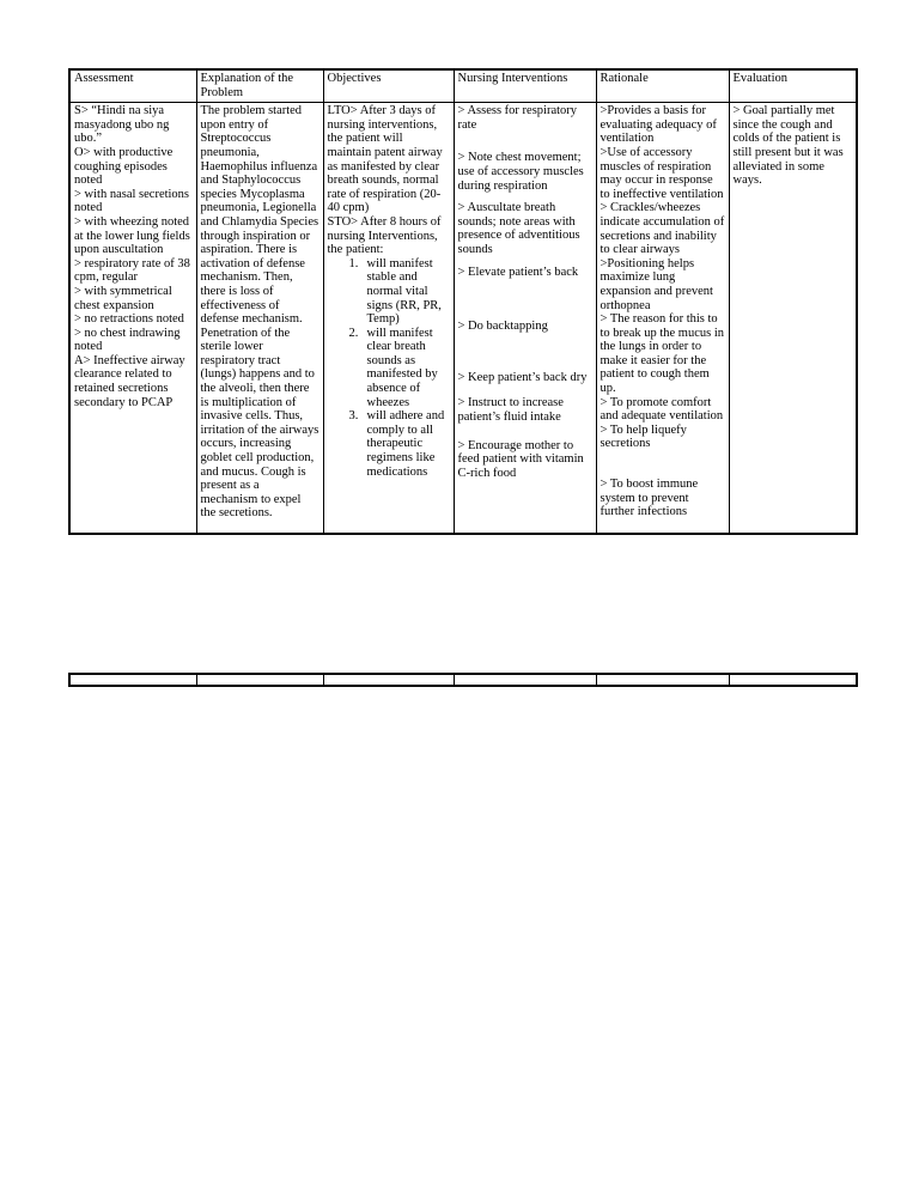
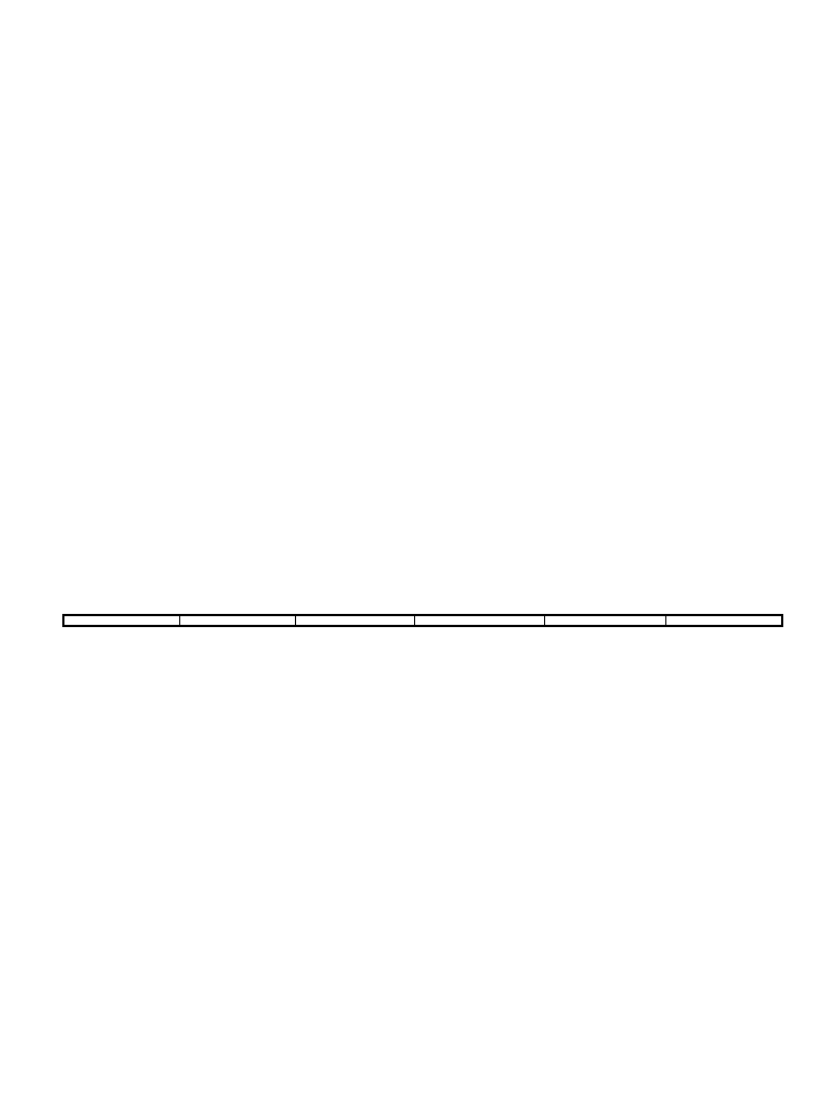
- Assessment	Explanation of the Problem	Objectives	Nursing Interventions	Rationale	Evaluation
- S> “Hindi na siya masyadong ubo ng ubo.” O> with productive coughing episodes noted > with nasal secretions noted > with wheezing noted at the lower lung fields upon auscultation > respiratory rate of 38 cpm, regular > with symmetrical chest expansion > no retractions noted > no chest indrawing noted A> Ineffective airway clearance related to retained secretions secondary to PCAP	The problem started upon entry of Streptococcus pneumonia, Haemophilus influenza and Staphylococcus species Mycoplasma pneumonia, Legionella and Chlamydia Species through inspiration or aspiration. There is activation of defense mechanism. Then, there is loss of effectiveness of defense mechanism. Penetration of the sterile lower respiratory tract (lungs) happens and to the alveoli, then there is multiplication of invasive cells. Thus, irritation of the airways occurs, increasing goblet cell production, and mucus. Cough is present as a mechanism to expel the secretions.	LTO> After 3 days of nursing interventions, the patient will maintain patent airway as manifested by clear breath sounds, normal rate of respiration (20-40 cpm) STO> After 8 hours of nursing Interventions, the patient: 1. will manifest stable and normal vital signs (RR, PR, Temp) 2. will manifest clear breath sounds as manifested by absence of wheezes 3. will adhere and comply to all therapeutic regimens like medications	> Assess for respiratory rate > Note chest movement; use of accessory muscles during respiration > Auscultate breath sounds; note areas with presence of adventitious sounds > Elevate patient’s back > Do backtapping > Keep patient’s back dry > Instruct to increase patient’s fluid intake > Encourage mother to feed patient with vitamin C-rich food	>Provides a basis for evaluating adequacy of ventilation >Use of accessory muscles of respiration may occur in response to ineffective ventilation > Crackles/wheezes indicate accumulation of secretions and inability to clear airways >Positioning helps maximize lung expansion and prevent orthopnea > The reason for this to to break up the mucus in the lungs in order to make it easier for the patient to cough them up. > To promote comfort and adequate ventilation > To help liquefy secretions > To boost immune system to prevent further infections	> Goal partially met since the cough and colds of the patient is still present but it was alleviated in some ways.
